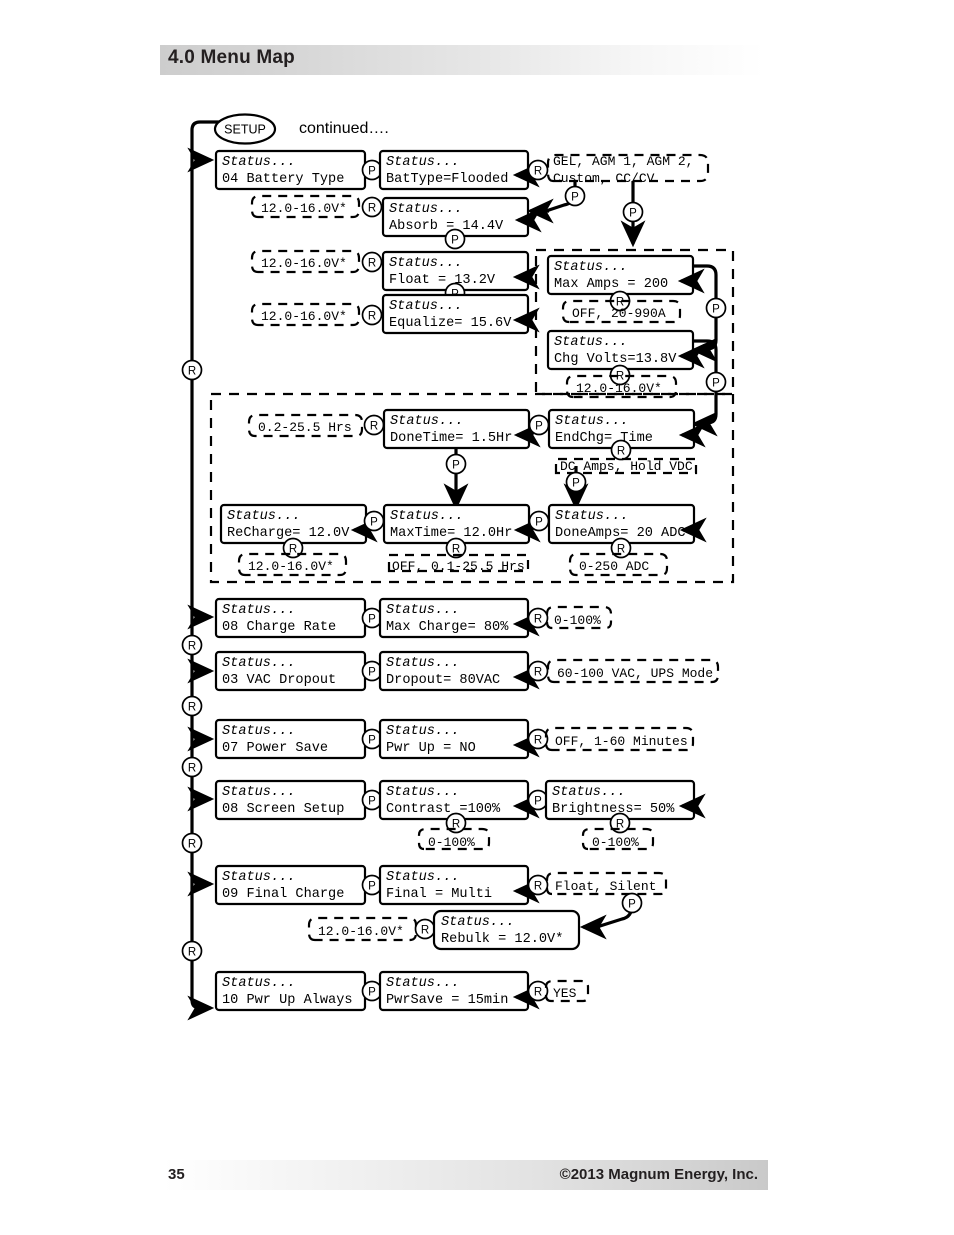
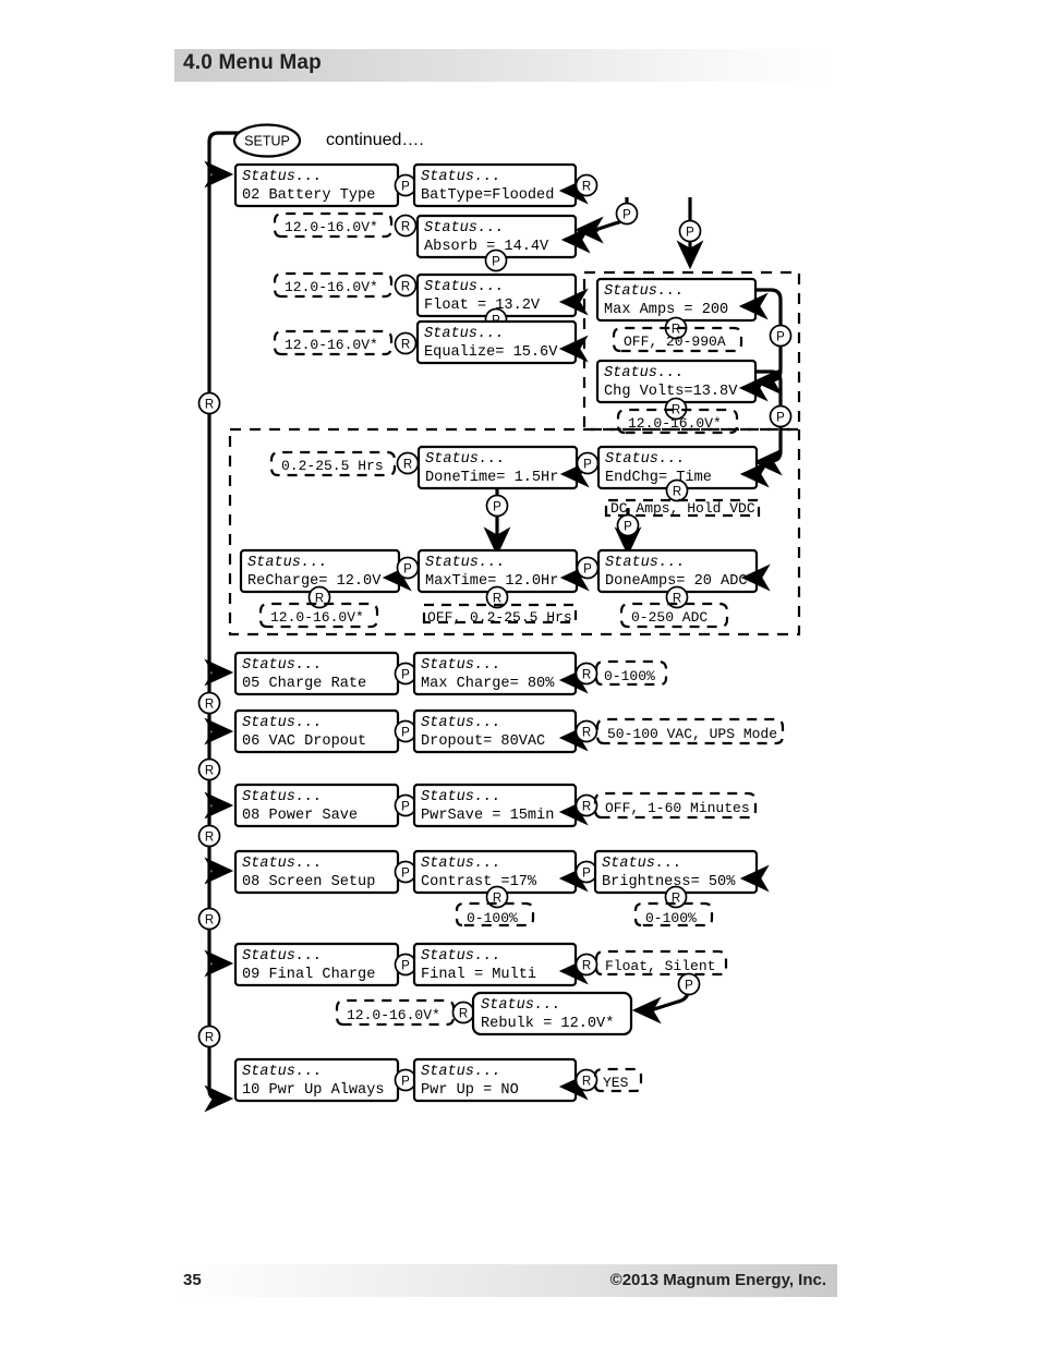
  4.0 Menu Map
  R
  R
  R
  R
  R
  R
  SETUP
  continued….
  Status...
- 04 Battery Type
+ 02 Battery Type
  P
  Status...
  BatType=Flooded
  R
- GEL, AGM 1, AGM 2,
- Custom, CC/CV
  P
  P
  12.0-16.0V*
  R
  Status...
  Absorb = 14.4V
  P
  12.0-16.0V*
  R
  Status...
  Float = 13.2V
  12.0-16.0V*
  R
  Status...
  Equalize= 15.6V
  Status...
  Max Amps = 200
  R
  OFF, 20-990A
  Status...
  Chg Volts=13.8V
  R
  12.0-16.0V*
  P
  P
  0.2-25.5 Hrs
  R
  Status...
  DoneTime= 1.5Hr
  P
  Status...
  EndChg= Time
  R
  DC Amps, Hold VDC
  P
  P
  Status...
  ReCharge= 12.0V
  R
  12.0-16.0V*
  P
  Status...
  MaxTime= 12.0Hr
  R
- OFF, 0.1-25.5 Hrs
+ OFF, 0.2-25.5 Hrs
  P
  Status...
  DoneAmps= 20 ADC
  R
  0-250 ADC
  Status...
- 08 Charge Rate
+ 05 Charge Rate
  P
  Status...
  Max Charge= 80%
  R
  0-100%
  Status...
- 03 VAC Dropout
+ 06 VAC Dropout
  P
  Status...
  Dropout= 80VAC
  R
- 60-100 VAC, UPS Mode
+ 50-100 VAC, UPS Mode
  Status...
- 07 Power Save
+ 08 Power Save
  P
  Status...
- Pwr Up = NO
+ PwrSave = 15min
  R
  OFF, 1-60 Minutes
  Status...
  08 Screen Setup
  P
  Status...
- Contrast =100%
+ Contrast =17%
  R
  0-100%
  P
  Status...
  Brightness= 50%
  R
  0-100%
  Status...
  09 Final Charge
  P
  Status...
  Final = Multi
  R
  Float, Silent
  P
  12.0-16.0V*
  R
  Status...
  Rebulk = 12.0V*
  Status...
  10 Pwr Up Always
  P
  Status...
- PwrSave = 15min
+ Pwr Up = NO
  R
  YES
  35
  ©2013 Magnum Energy, Inc.
